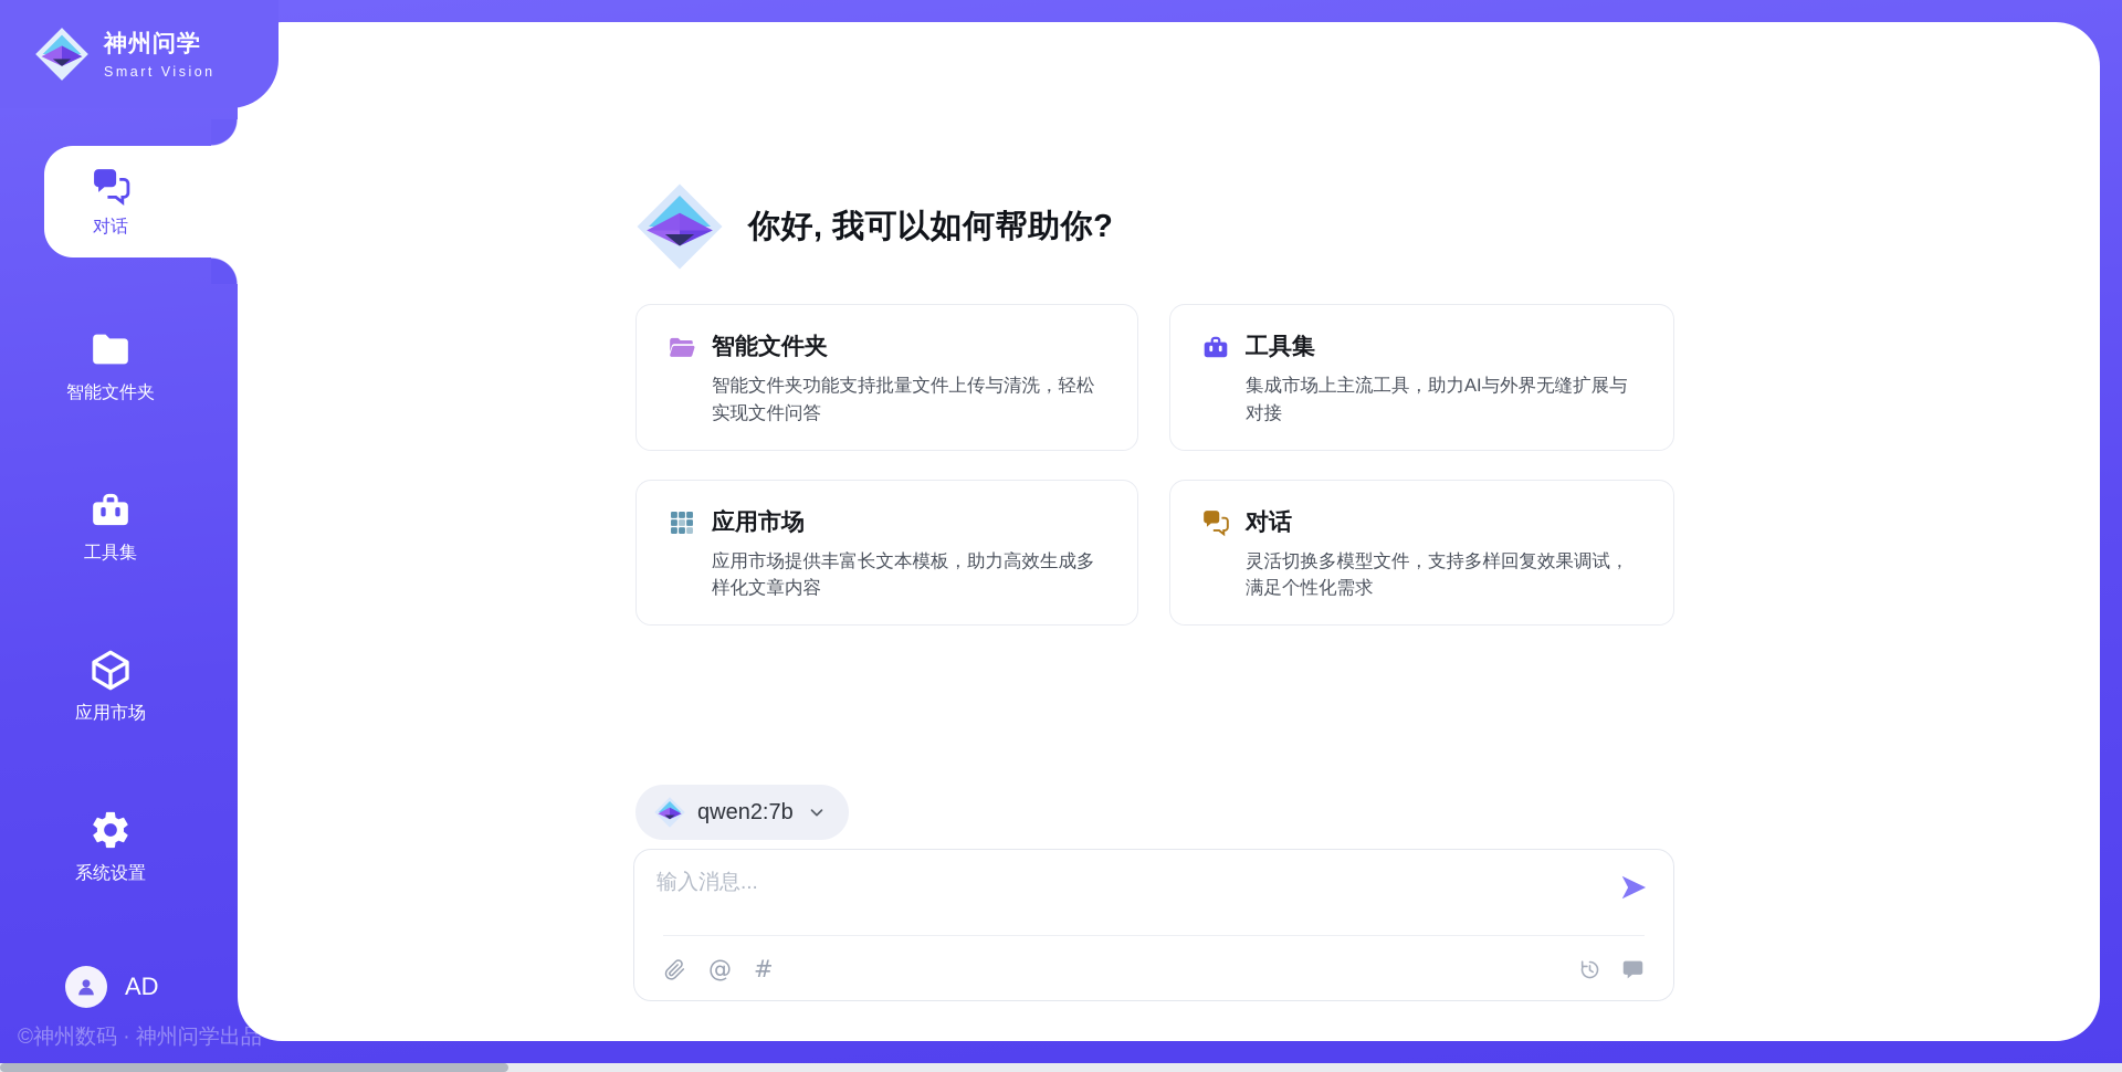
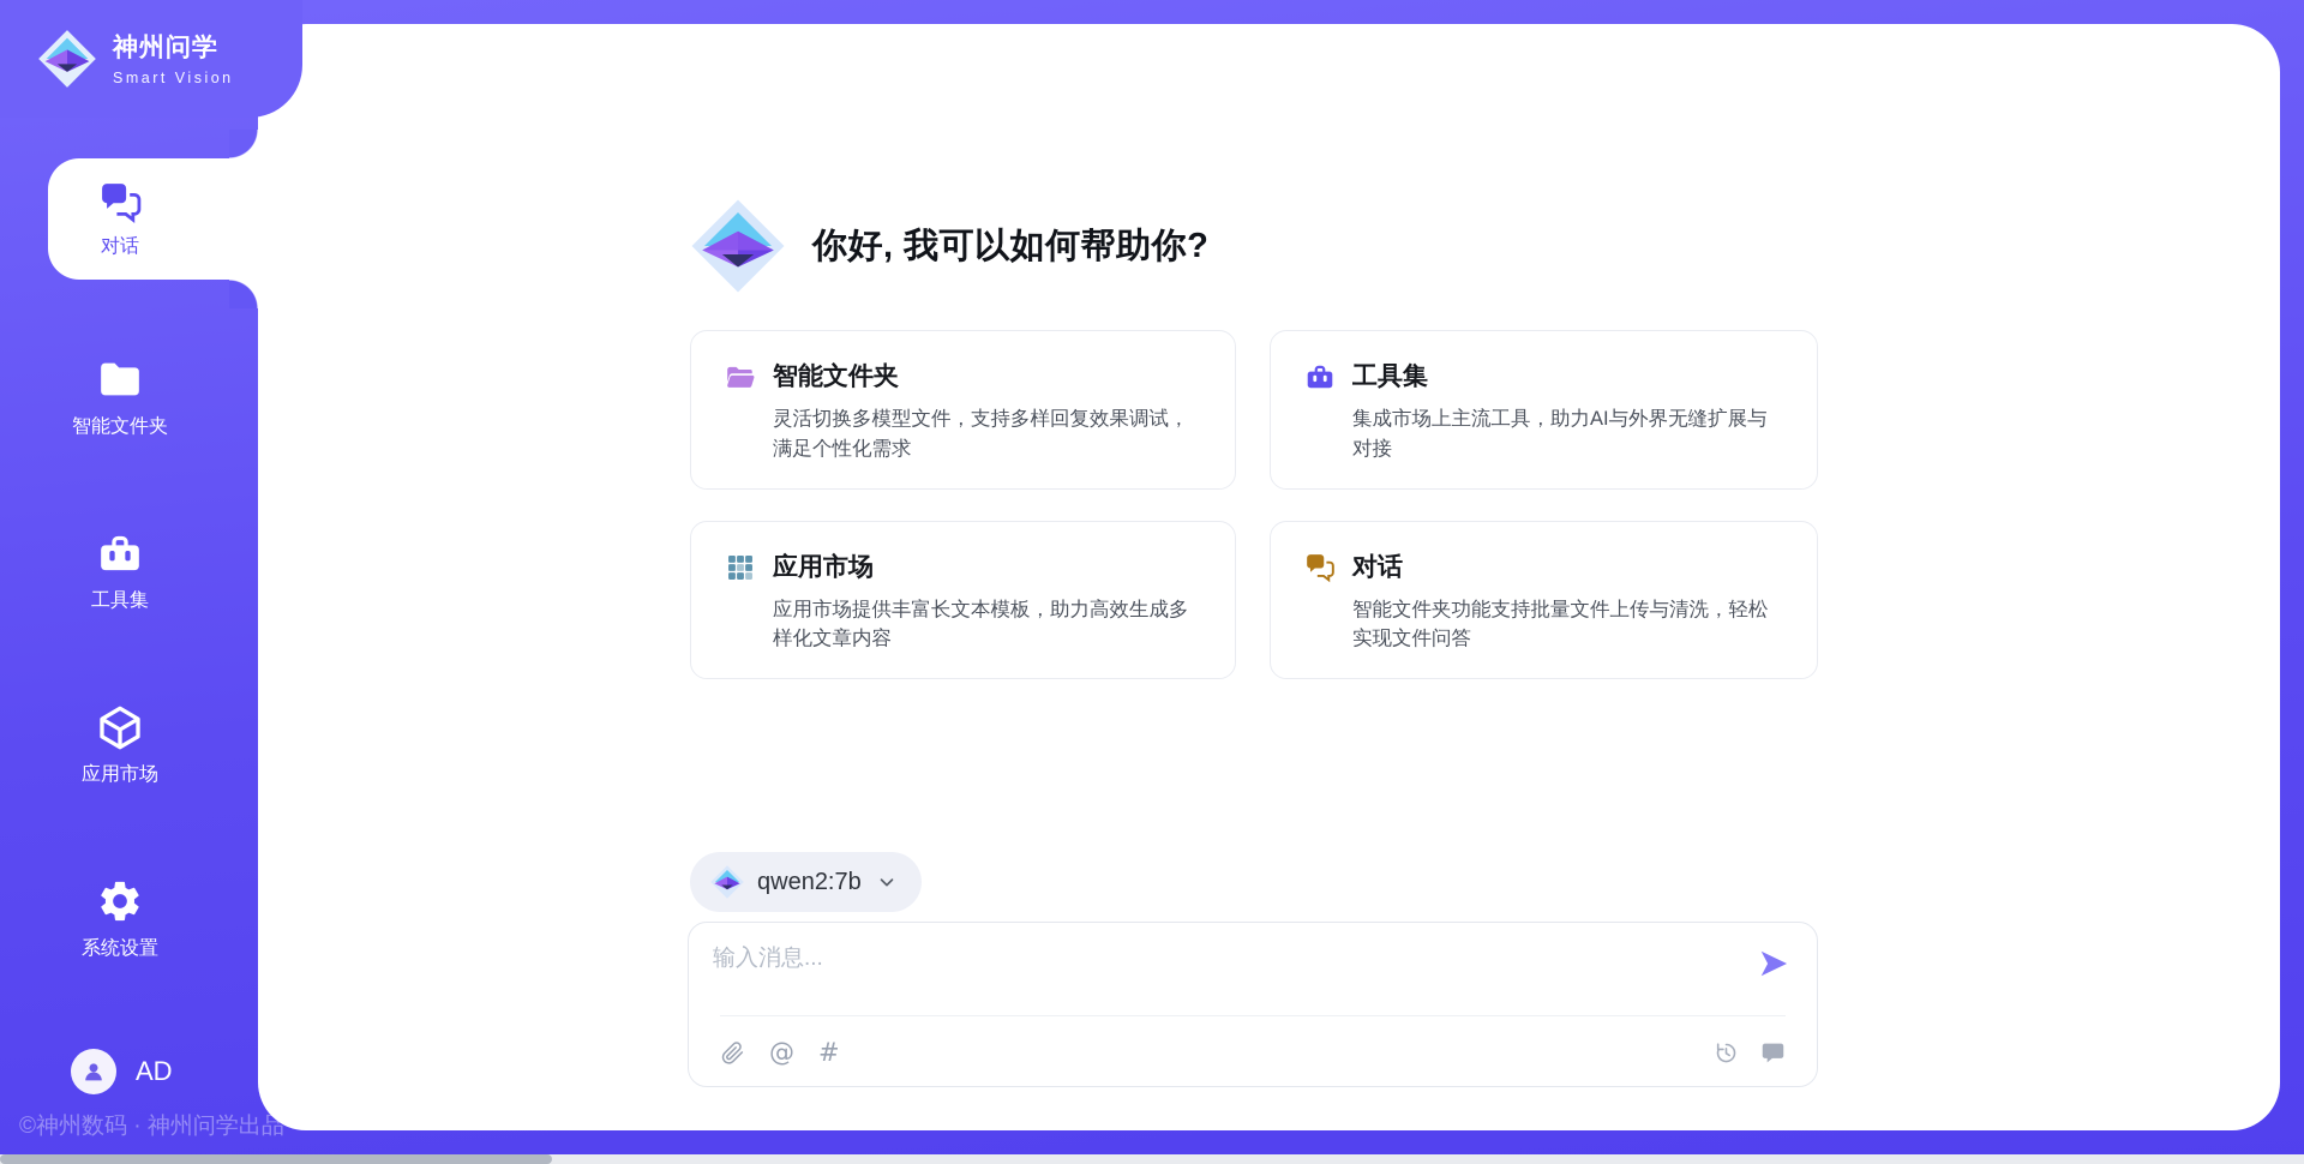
  你好, 我可以如何帮助你?
  智能文件夹
- 智能文件夹功能支持批量文件上传与清洗，轻松实现文件问答
+ 灵活切换多模型文件，支持多样回复效果调试，满足个性化需求
  工具集
  集成市场上主流工具，助力AI与外界无缝扩展与对接
  应用市场
  应用市场提供丰富长文本模板，助力高效生成多样化文章内容
  对话
- 灵活切换多模型文件，支持多样回复效果调试，满足个性化需求
+ 智能文件夹功能支持批量文件上传与清洗，轻松实现文件问答
  qwen2:7b
  输入消息...
  @
  #
  神州问学
  Smart Vision
  对话
  智能文件夹
  工具集
  应用市场
  系统设置
  AD
  ©神州数码 · 神州问学出品
